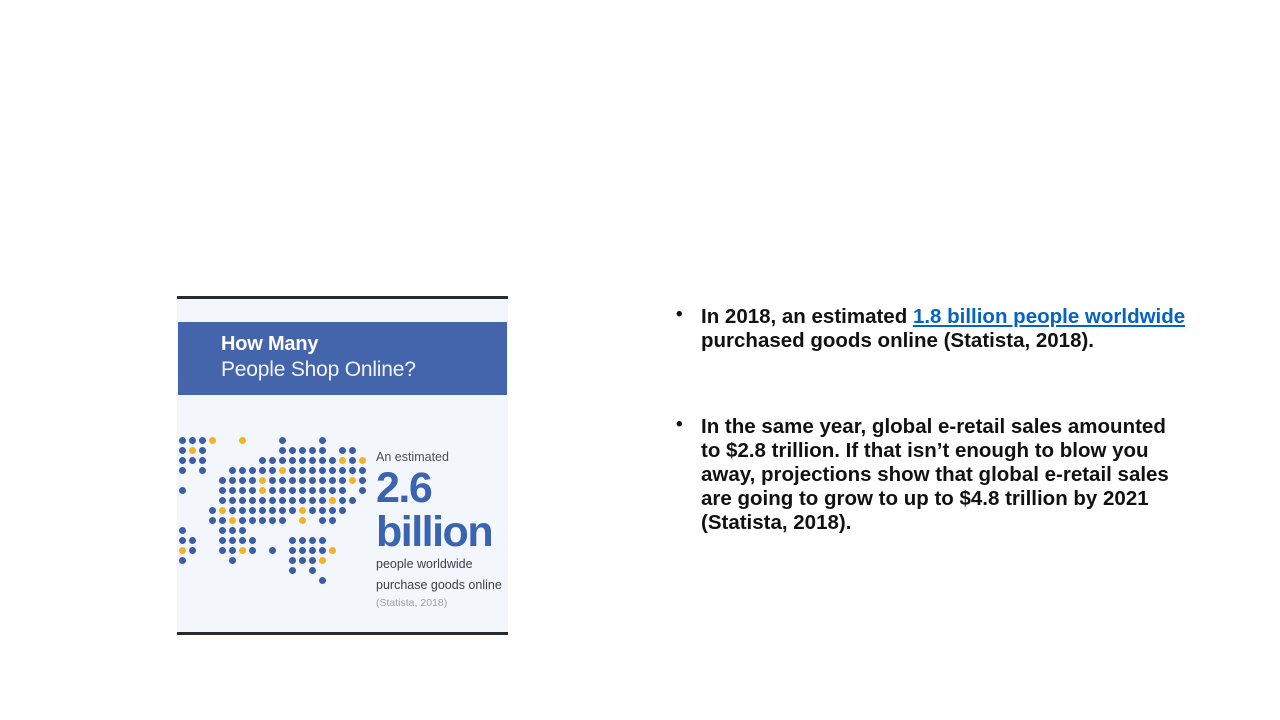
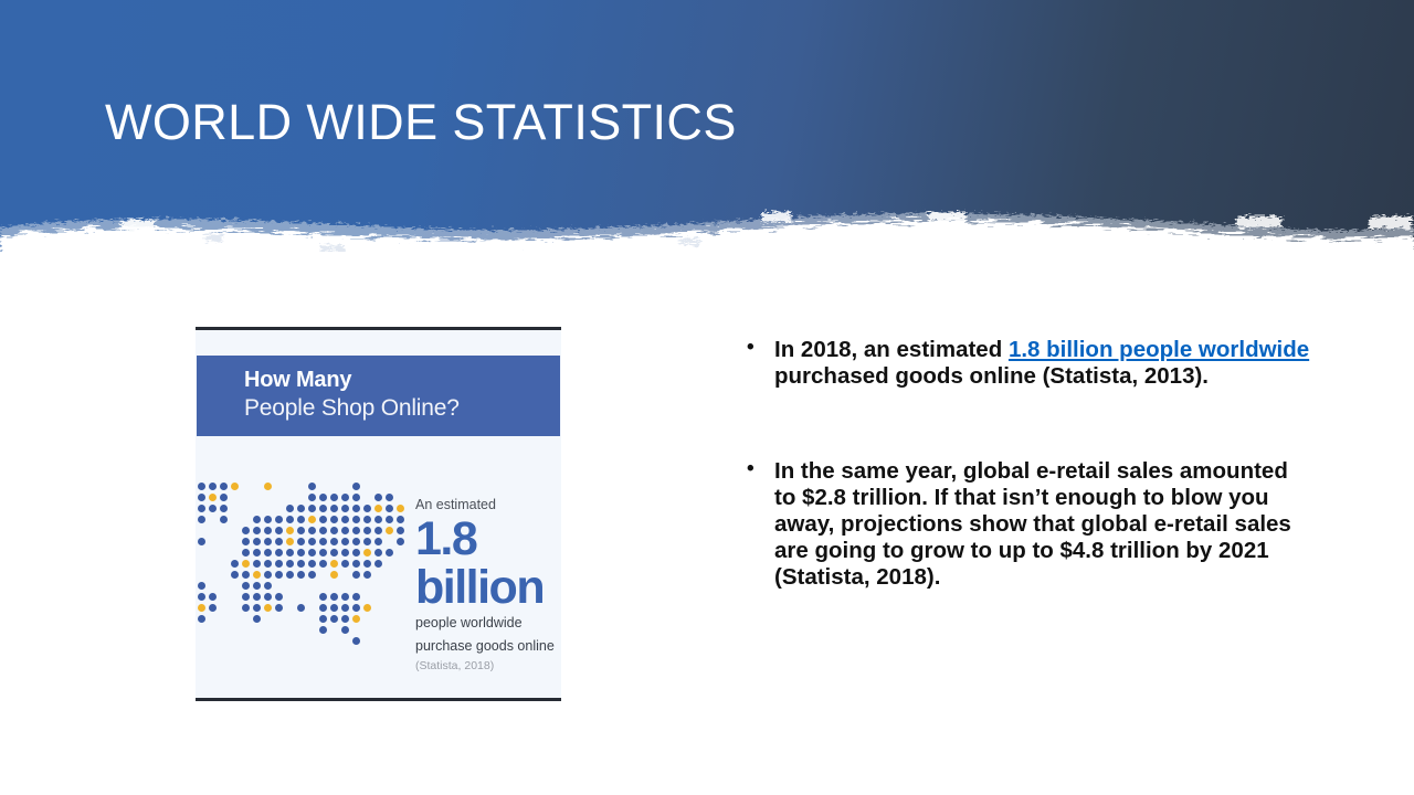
+ WORLD WIDE STATISTICS
  How Many
  People Shop Online?
  An estimated
- 2.6
+ 1.8
  billion
  people worldwide
  purchase goods online
  (Statista, 2018)
- In 2018, an estimated 1.8 billion people worldwide purchased goods online (Statista, 2018).
+ In 2018, an estimated 1.8 billion people worldwide purchased goods online (Statista, 2013).
  In the same year, global e-retail sales amounted to $2.8 trillion. If that isn’t enough to blow you away, projections show that global e-retail sales are going to grow to up to $4.8 trillion by 2021 (Statista, 2018).
